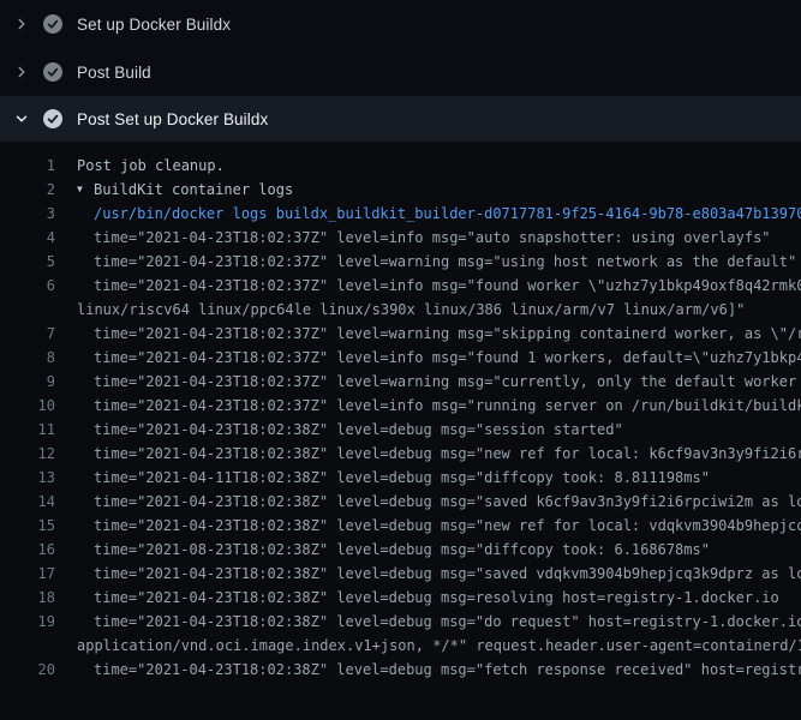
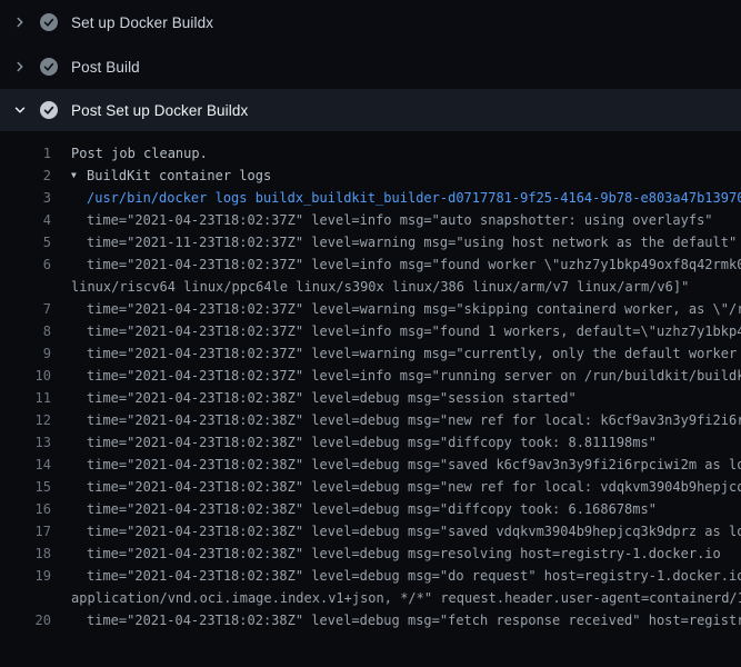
  Set up Docker Buildx
  Post Build
  Post Set up Docker Buildx
  1
  Post job cleanup.
  2
  ▼
  BuildKit container logs
  3
  /usr/bin/docker logs buildx_buildkit_builder-d0717781-9f25-4164-9b78-e803a47b1397
  4
  time="2021-04-23T18:02:37Z" level=info msg="auto snapshotter: using overlayfs"
  5
- time="2021-04-23T18:02:37Z" level=warning msg="using host network as the default"
+ time="2021-11-23T18:02:37Z" level=warning msg="using host network as the default"
  6
  time="2021-04-23T18:02:37Z" level=info msg="found worker \"uzhz7y1bkp49oxf8q42rmk
  linux/riscv64 linux/ppc64le linux/s390x linux/386 linux/arm/v7 linux/arm/v6]"
  7
  time="2021-04-23T18:02:37Z" level=warning msg="skipping containerd worker, as \"/
  8
  time="2021-04-23T18:02:37Z" level=info msg="found 1 workers, default=\"uzhz7y1bkp
  9
  time="2021-04-23T18:02:37Z" level=warning msg="currently, only the default worker
  10
  time="2021-04-23T18:02:37Z" level=info msg="running server on /run/buildkit/build
  11
  time="2021-04-23T18:02:38Z" level=debug msg="session started"
  12
  time="2021-04-23T18:02:38Z" level=debug msg="new ref for local: k6cf9av3n3y9fi2i6
  13
- time="2021-04-11T18:02:38Z" level=debug msg="diffcopy took: 8.811198ms"
+ time="2021-04-23T18:02:38Z" level=debug msg="diffcopy took: 8.811198ms"
  14
  time="2021-04-23T18:02:38Z" level=debug msg="saved k6cf9av3n3y9fi2i6rpciwi2m as l
  15
  time="2021-04-23T18:02:38Z" level=debug msg="new ref for local: vdqkvm3904b9hepjc
  16
- time="2021-08-23T18:02:38Z" level=debug msg="diffcopy took: 6.168678ms"
+ time="2021-04-23T18:02:38Z" level=debug msg="diffcopy took: 6.168678ms"
  17
  time="2021-04-23T18:02:38Z" level=debug msg="saved vdqkvm3904b9hepjcq3k9dprz as l
  18
  time="2021-04-23T18:02:38Z" level=debug msg=resolving host=registry-1.docker.io
  19
  time="2021-04-23T18:02:38Z" level=debug msg="do request" host=registry-1.docker.i
  application/vnd.oci.image.index.v1+json, */*" request.header.user-agent=containerd/
  20
  time="2021-04-23T18:02:38Z" level=debug msg="fetch response received" host=regist
